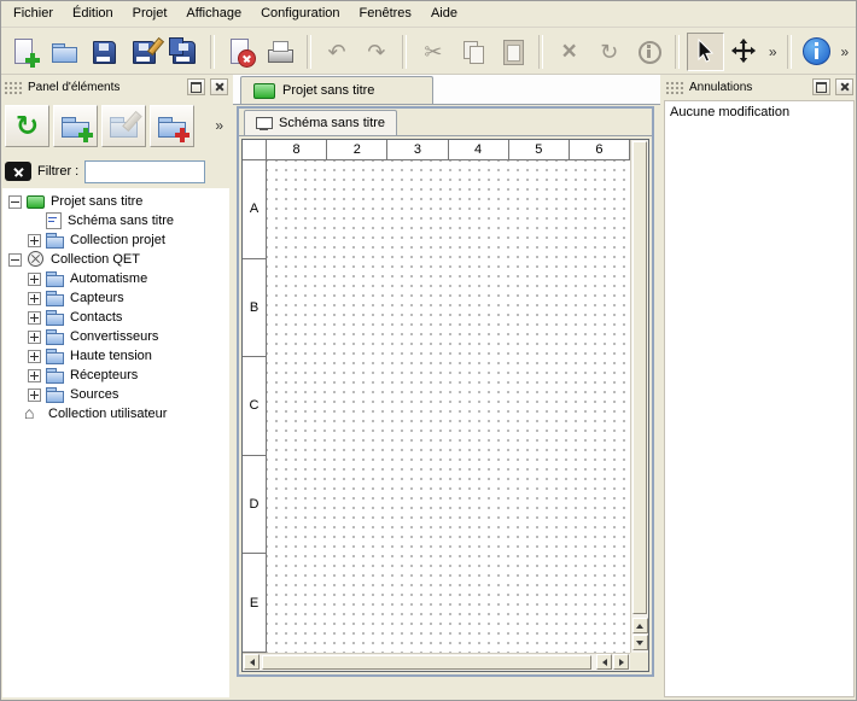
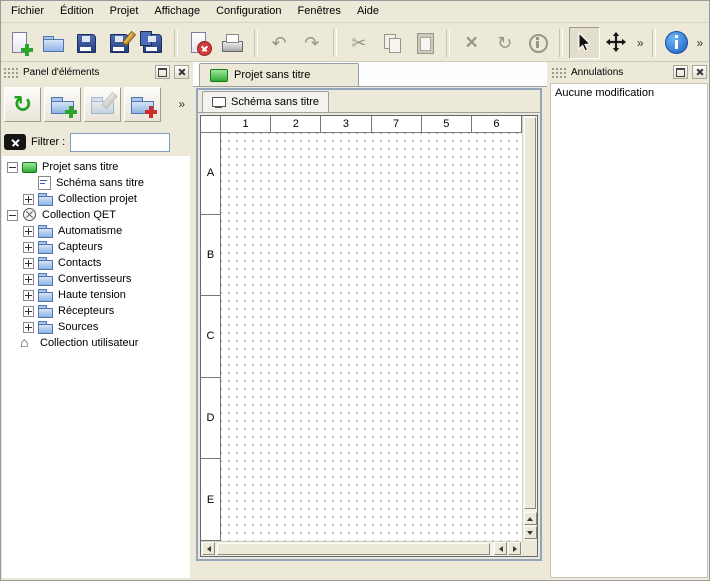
  Fichier
  Édition
  Projet
  Affichage
  Configuration
  Fenêtres
  Aide
  ↶
  ↷
  ✂
  ×
  ↻
  »
  »
  Panel d'éléments
  ↻
  »
  Filtrer :
  Projet sans titre
  Schéma sans titre
  Collection projet
  Collection QET
  Automatisme
  Capteurs
  Contacts
  Convertisseurs
  Haute tension
  Récepteurs
  Sources
  ⌂
  Collection utilisateur
  Projet sans titre
  Schéma sans titre
- 8
+ 1
  2
  3
- 4
+ 7
  5
  6
  A
  B
  C
  D
  E
  Annulations
  Aucune modification
